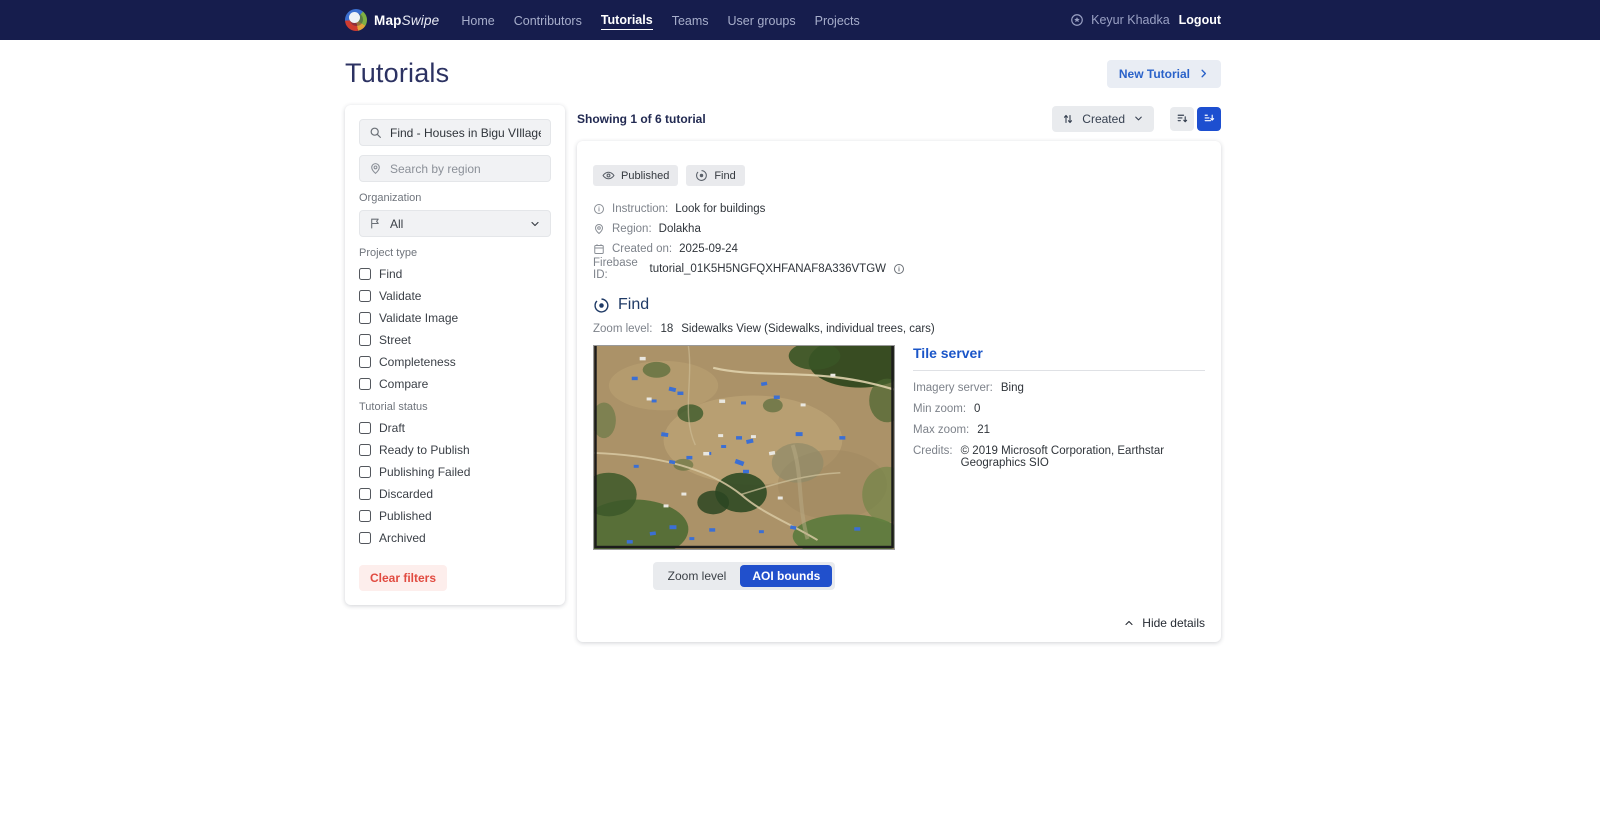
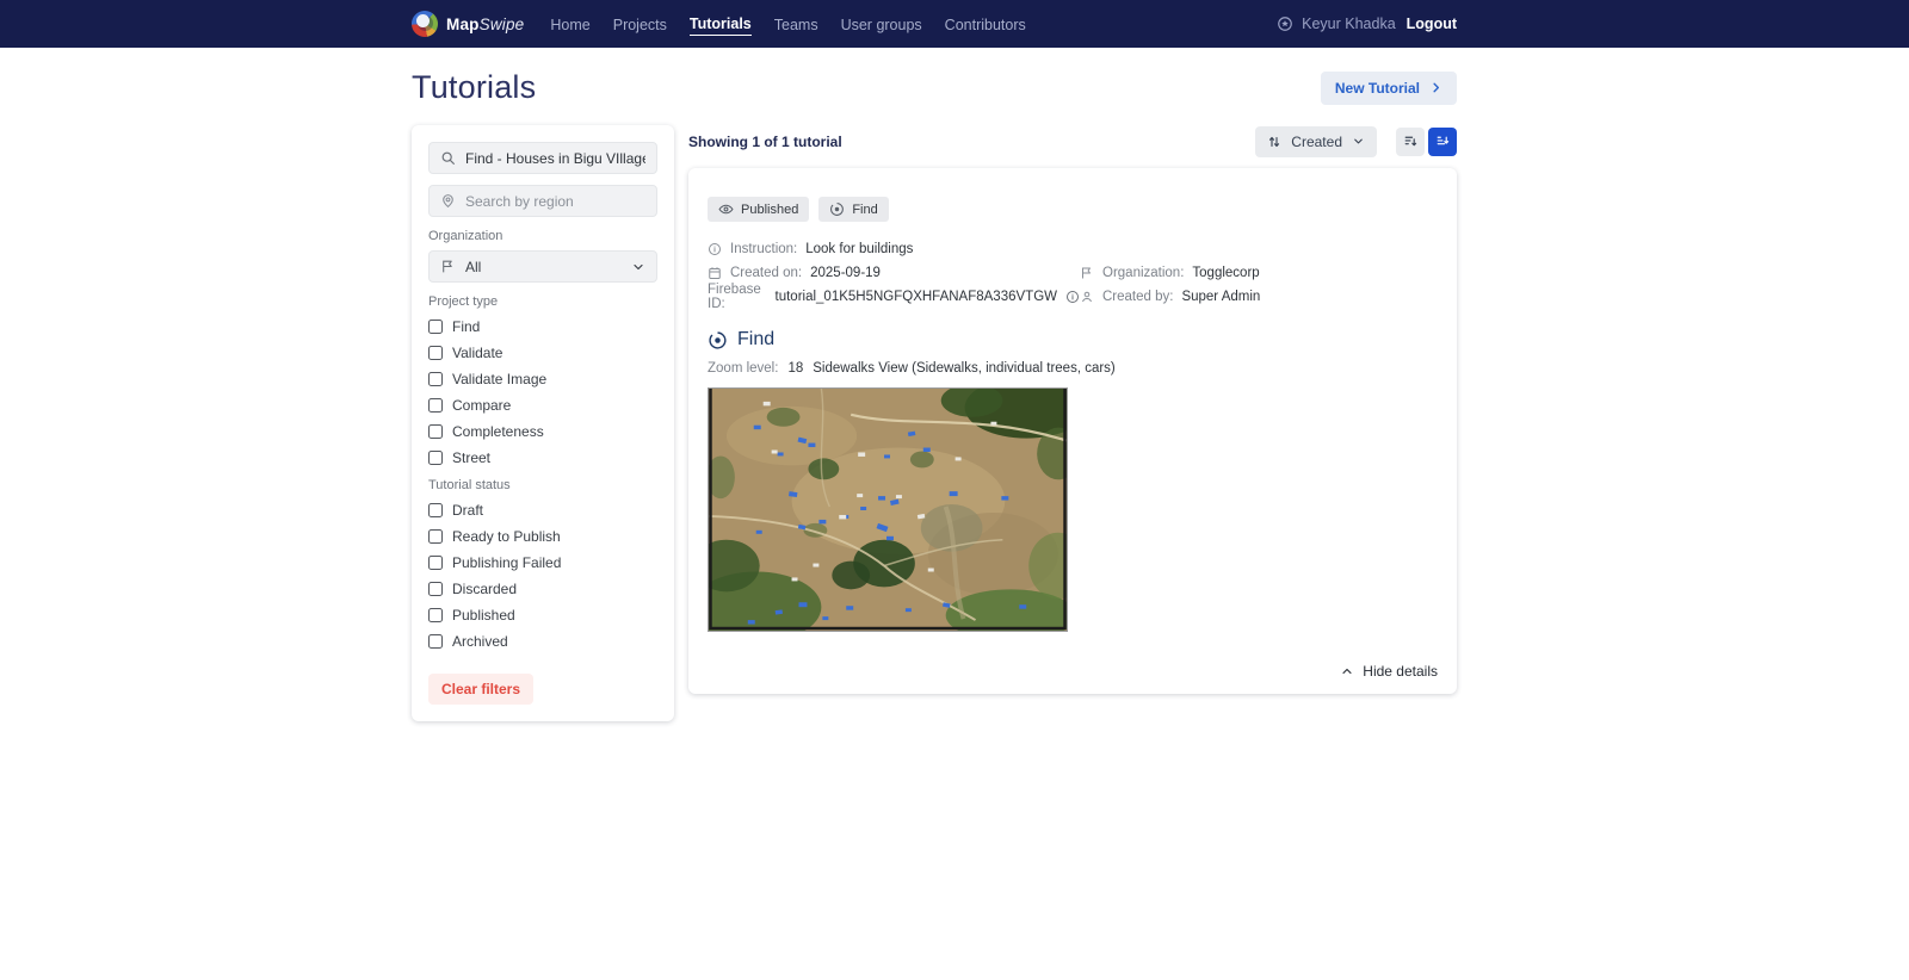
  MapSwipe
  Home
- Contributors
+ Projects
  Tutorials
  Teams
  User groups
- Projects
+ Contributors
  Keyur Khadka
  Logout
  Tutorials
  New Tutorial
  Find - Houses in Bigu VIllag
  Search by region
  Organization
  All
  Project type
  Find
  Validate
  Validate Image
- Street
+ Compare
  Completeness
- Compare
+ Street
  Tutorial status
  Draft
  Ready to Publish
  Publishing Failed
  Discarded
  Published
  Archived
  Clear filters
- Showing 1 of 6 tutorial
+ Showing 1 of 1 tutorial
  Created
  Published
  Find
  Instruction:
  Look for buildings
- Region:
- Dolakha
  Created on:
- 2025-09-24
+ 2025-09-19
  Firebase ID:
  tutorial_01K5H5NGFQXHFANAF8A336VTGW
+ Organization:
+ Togglecorp
+ Created by:
+ Super Admin
  Find
  Zoom level:
  18
  Sidewalks View (Sidewalks, individual trees, cars)
- Zoom level
- AOI bounds
- Tile server
- Imagery server:
- Bing
- Min zoom:
- 0
- Max zoom:
- 21
- Credits:
- © 2019 Microsoft Corporation, Earthstar Geographics SIO
  Hide details
